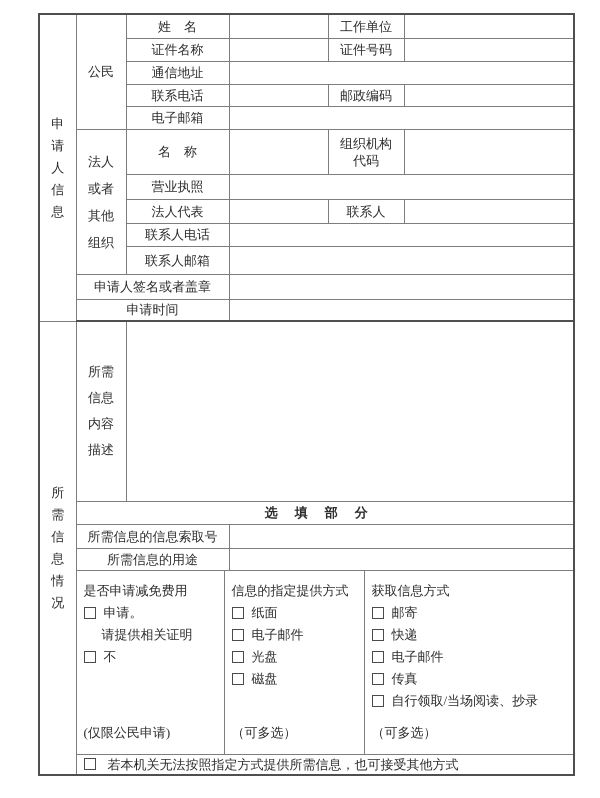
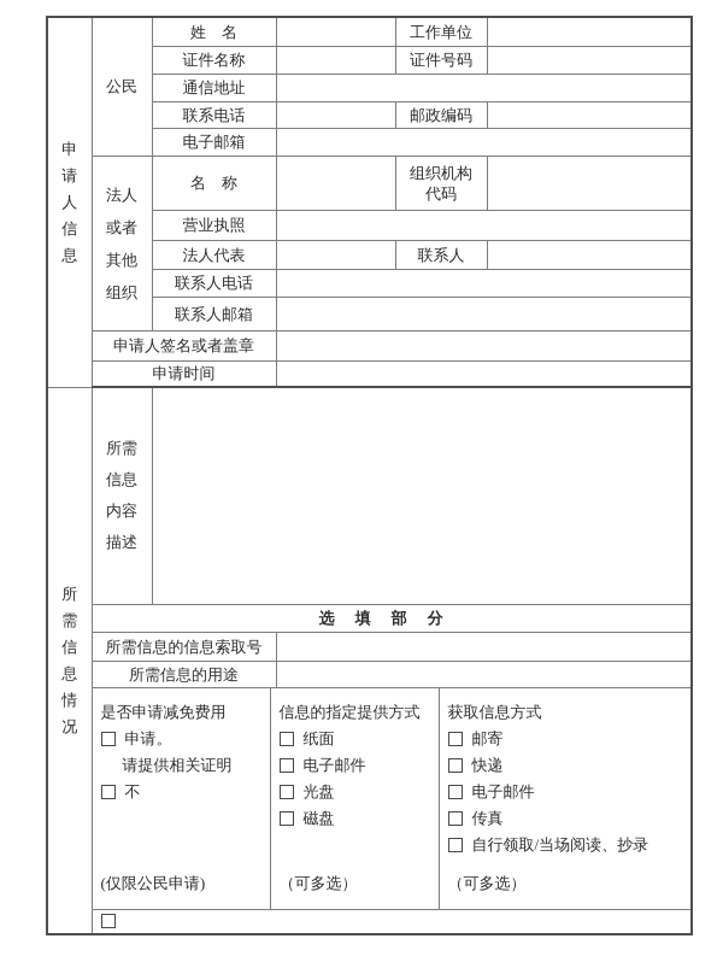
  申请人信息	公民	姓 名		工作单位
  证件名称		证件号码
  通信地址
  联系电话		邮政编码
  电子邮箱
  法人或者其他组织	名 称		组织机构 代码
  营业执照
  法人代表		联系人
  联系人电话
  联系人邮箱
  申请人签名或者盖章
  申请时间
  所需信息情况	所需信息内容描述
  选填部分
  所需信息的信息索取号
  所需信息的用途
  是否申请减免费用 申请。 请提供相关证明 不 (仅限公民申请)	信息的指定提供方式 纸面 电子邮件 光盘 磁盘 （可多选）	获取信息方式 邮寄 快递 电子邮件 传真 自行领取/当场阅读、抄录 （可多选）
- 若本机关无法按照指定方式提供所需信息，也可接受其他方式
